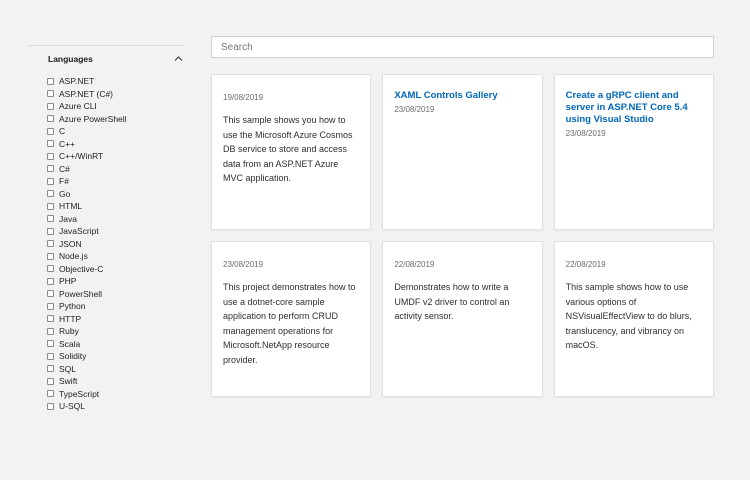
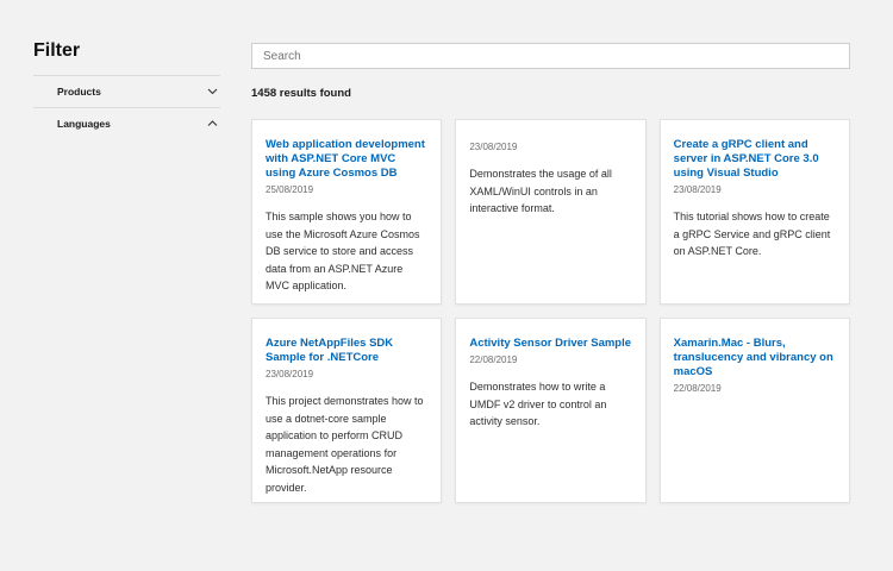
+ Filter
+ Products
  Languages
- ASP.NET
- ASP.NET (C#)
- Azure CLI
- Azure PowerShell
- C
- C++
- C++/WinRT
- C#
- F#
- Go
- HTML
- Java
- JavaScript
- JSON
- Node.js
- Objective-C
- PHP
- PowerShell
- Python
- HTTP
- Ruby
- Scala
- Solidity
- SQL
- Swift
- TypeScript
- U-SQL
  Search
+ 1458 results found
+ Web application development with ASP.NET Core MVC using Azure Cosmos DB
- 19/08/2019
+ 25/08/2019
  This sample shows you how to use the Microsoft Azure Cosmos DB service to store and access data from an ASP.NET Azure MVC application.
- XAML Controls Gallery
  23/08/2019
+ Demonstrates the usage of all XAML/WinUI controls in an interactive format.
- Create a gRPC client and server in ASP.NET Core 5.4 using Visual Studio
+ Create a gRPC client and server in ASP.NET Core 3.0 using Visual Studio
  23/08/2019
+ This tutorial shows how to create a gRPC Service and gRPC client on ASP.NET Core.
+ Azure NetAppFiles SDK Sample for .NETCore
  23/08/2019
  This project demonstrates how to use a dotnet-core sample application to perform CRUD management operations for Microsoft.NetApp resource provider.
+ Activity Sensor Driver Sample
  22/08/2019
  Demonstrates how to write a UMDF v2 driver to control an activity sensor.
+ Xamarin.Mac - Blurs, translucency and vibrancy on macOS
  22/08/2019
- This sample shows how to use various options of NSVisualEffectView to do blurs, translucency, and vibrancy on macOS.
